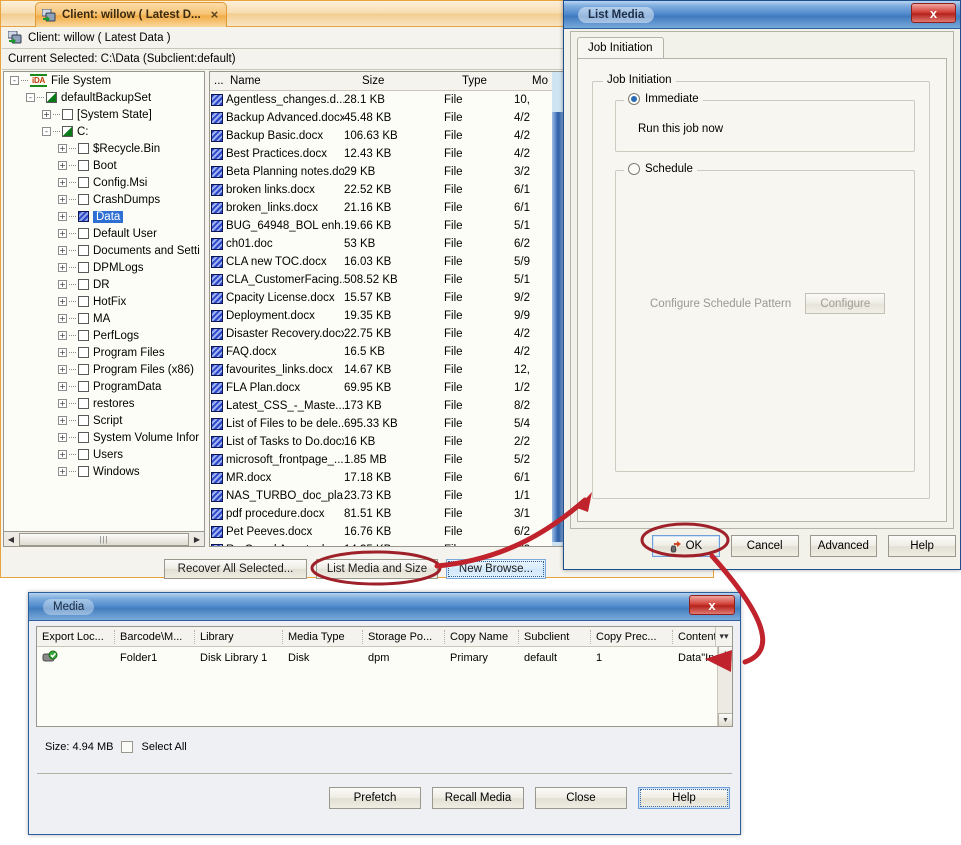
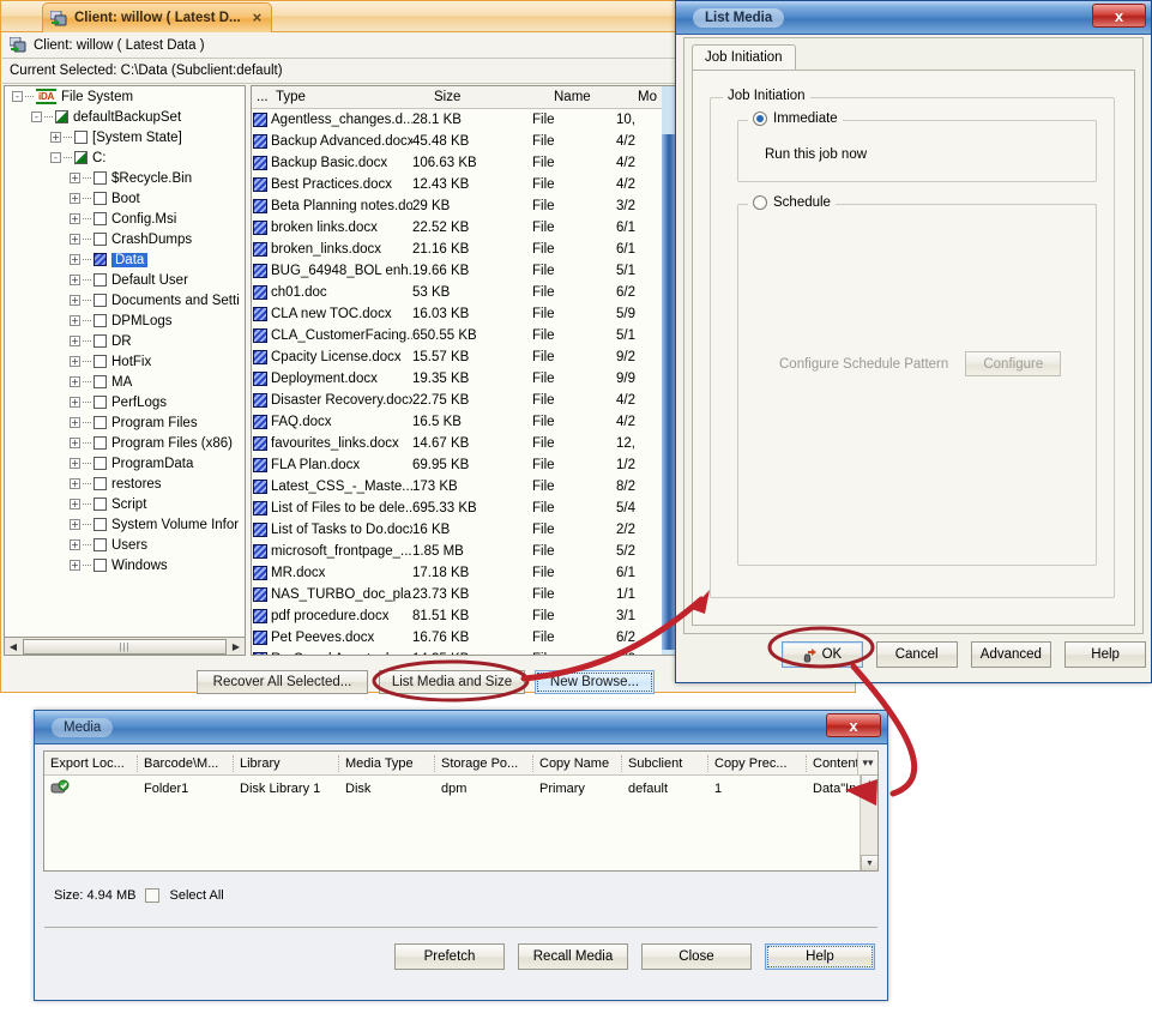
  Client: willow ( Latest D...
  ×
  Client: willow ( Latest Data )
  Current Selected: C:\Data (Subclient:default)
  -
  iDA
  File System
  -
  defaultBackupSet
  +
  [System State]
  -
  C:
  +
  $Recycle.Bin
  +
  Boot
  +
  Config.Msi
  +
  CrashDumps
  +
  Data
  +
  Default User
  +
  Documents and Setti
  +
  DPMLogs
  +
  DR
  +
  HotFix
  +
  MA
  +
  PerfLogs
  +
  Program Files
  +
  Program Files (x86)
  +
  ProgramData
  +
  restores
  +
  Script
  +
  System Volume Infor
  +
  Users
  +
  Windows
  ◀
  |||
  ▶
  ...
- Name
+ Type
  Size
- Type
+ Name
  Mo
  Agentless_changes.d...
  28.1 KB
  File
  10,
  Backup Advanced.docx
  45.48 KB
  File
  4/2
  Backup Basic.docx
  106.63 KB
  File
  4/2
  Best Practices.docx
  12.43 KB
  File
  4/2
  Beta Planning notes.do
  29 KB
  File
  3/2
  broken links.docx
  22.52 KB
  File
  6/1
  broken_links.docx
  21.16 KB
  File
  6/1
  BUG_64948_BOL enh.
  19.66 KB
  File
  5/1
  ch01.doc
  53 KB
  File
  6/2
  CLA new TOC.docx
  16.03 KB
  File
  5/9
  CLA_CustomerFacing..
- 508.52 KB
+ 650.55 KB
  File
  5/1
  Cpacity License.docx
  15.57 KB
  File
  9/2
  Deployment.docx
  19.35 KB
  File
  9/9
  Disaster Recovery.docx
  22.75 KB
  File
  4/2
  FAQ.docx
  16.5 KB
  File
  4/2
  favourites_links.docx
  14.67 KB
  File
  12,
  FLA Plan.docx
  69.95 KB
  File
  1/2
  Latest_CSS_-_Maste...
  173 KB
  File
  8/2
  List of Files to be dele..
  695.33 KB
  File
  5/4
  List of Tasks to Do.doc
  16 KB
  File
  2/2
  microsoft_frontpage_...
  1.85 MB
  File
  5/2
  MR.docx
  17.18 KB
  File
  6/1
  NAS_TURBO_doc_pla
  23.73 KB
  File
  1/1
  pdf procedure.docx
  81.51 KB
  File
  3/1
  Pet Peeves.docx
  16.76 KB
  File
  6/2
  Recover All Selected...
  List Media and Size
  New Browse...
  List Media
  x
  Job Initiation
  Job Initiation
  Immediate
  Run this job now
  Schedule
  Configure Schedule Pattern
  Configure
  OK
  Cancel
  Advanced
  Help
  Media
  x
  Export Loc...
  Barcode\M...
  Library
  Media Type
  Storage Po...
  Copy Name
  Subclient
  Copy Prec...
  Conten
  Folder1
  Disk Library 1
  Disk
  dpm
  Primary
  default
  1
  ▾▾
  Size: 4.94 MB
  Select All
  Prefetch
  Recall Media
  Close
  Help
